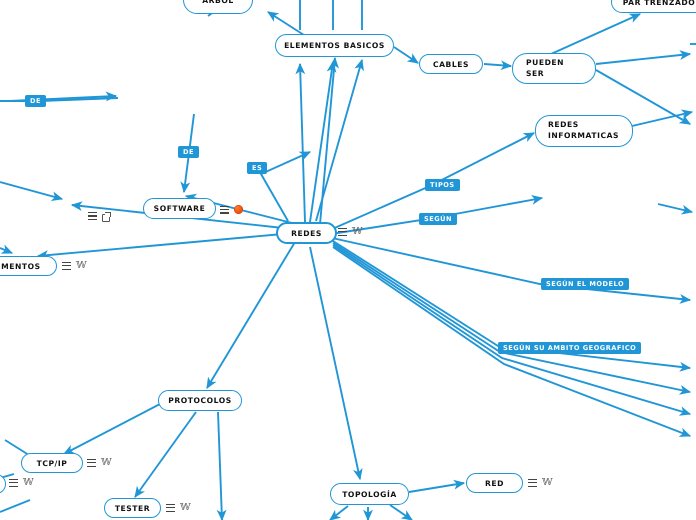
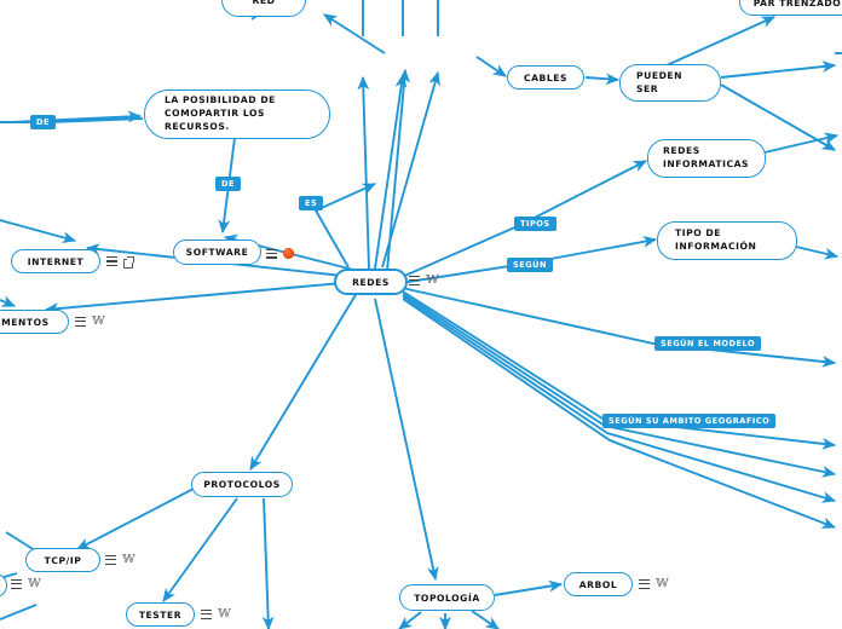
- ARBOL
+ RED
  PAR TRENZADO
- ELEMENTOS BASICOS
  CABLES
  PUEDEN
  SER
+ LA POSIBILIDAD DE
+ COMOPARTIR LOS
+ RECURSOS.
  REDES
  INFORMATICAS
+ TIPO DE
+ INFORMACIÓN
+ INTERNET
  SOFTWARE
  REDES
  𝕎
  MENTOS
  𝕎
  PROTOCOLOS
  TCP/IP
  𝕎
  𝕎
  TESTER
  𝕎
  TOPOLOGÍA
- RED
+ ARBOL
  𝕎
  DE
  DE
  ES
  TIPOS
  SEGÚN
  SEGÚN EL MODELO
  SEGÚN SU AMBITO GEOGRAFICO
